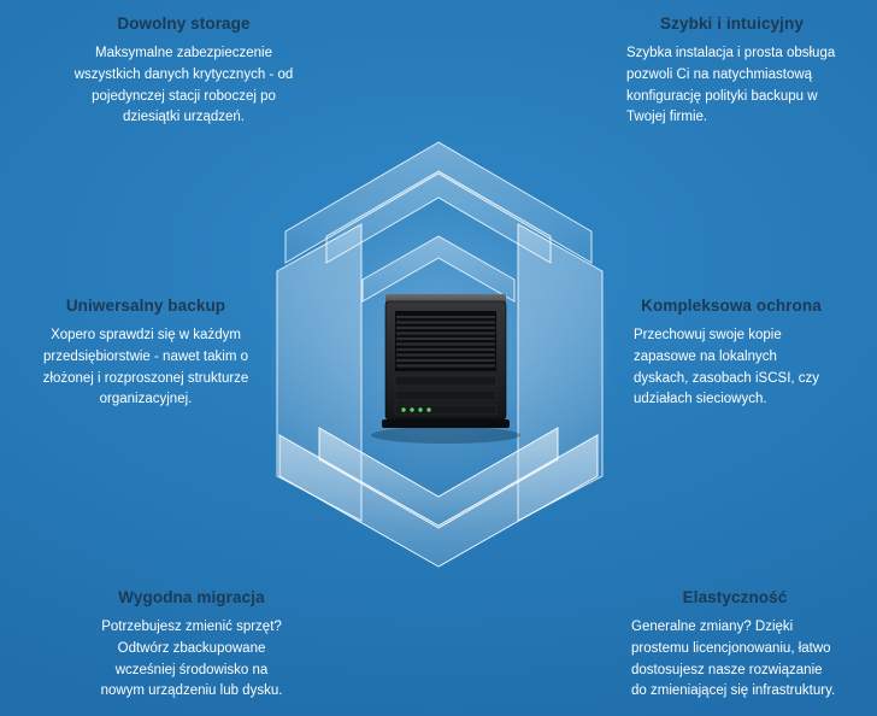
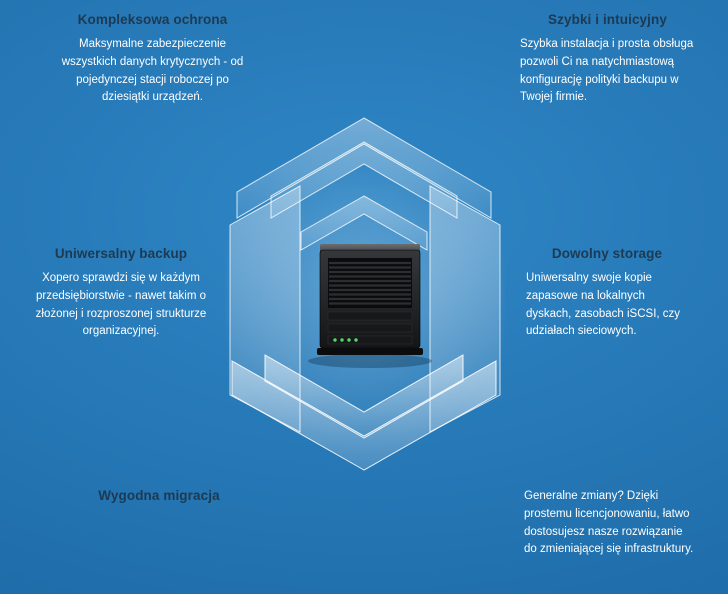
- Dowolny storage
+ Kompleksowa ochrona
  Maksymalne zabezpieczenie wszystkich danych krytycznych - od pojedynczej stacji roboczej po dziesiątki urządzeń.
  Szybki i intuicyjny
  Szybka instalacja i prosta obsługa pozwoli Ci na natychmiastową konfigurację polityki backupu w Twojej firmie.
  Uniwersalny backup
  Xopero sprawdzi się w każdym przedsiębiorstwie - nawet takim o złożonej i rozproszonej strukturze organizacyjnej.
- Kompleksowa ochrona
+ Dowolny storage
- Przechowuj swoje kopie zapasowe na lokalnych dyskach, zasobach iSCSI, czy udziałach sieciowych.
+ Uniwersalny swoje kopie zapasowe na lokalnych dyskach, zasobach iSCSI, czy udziałach sieciowych.
  Wygodna migracja
- Potrzebujesz zmienić sprzęt? Odtwórz zbackupowane wcześniej środowisko na nowym urządzeniu lub dysku.
- Elastyczność
  Generalne zmiany? Dzięki prostemu licencjonowaniu, łatwo dostosujesz nasze rozwiązanie do zmieniającej się infrastruktury.
